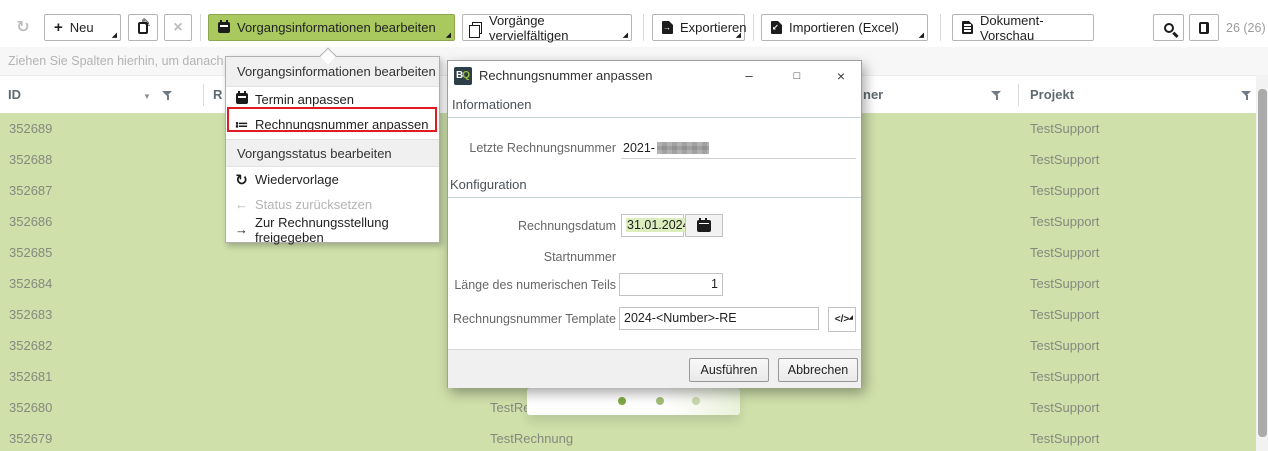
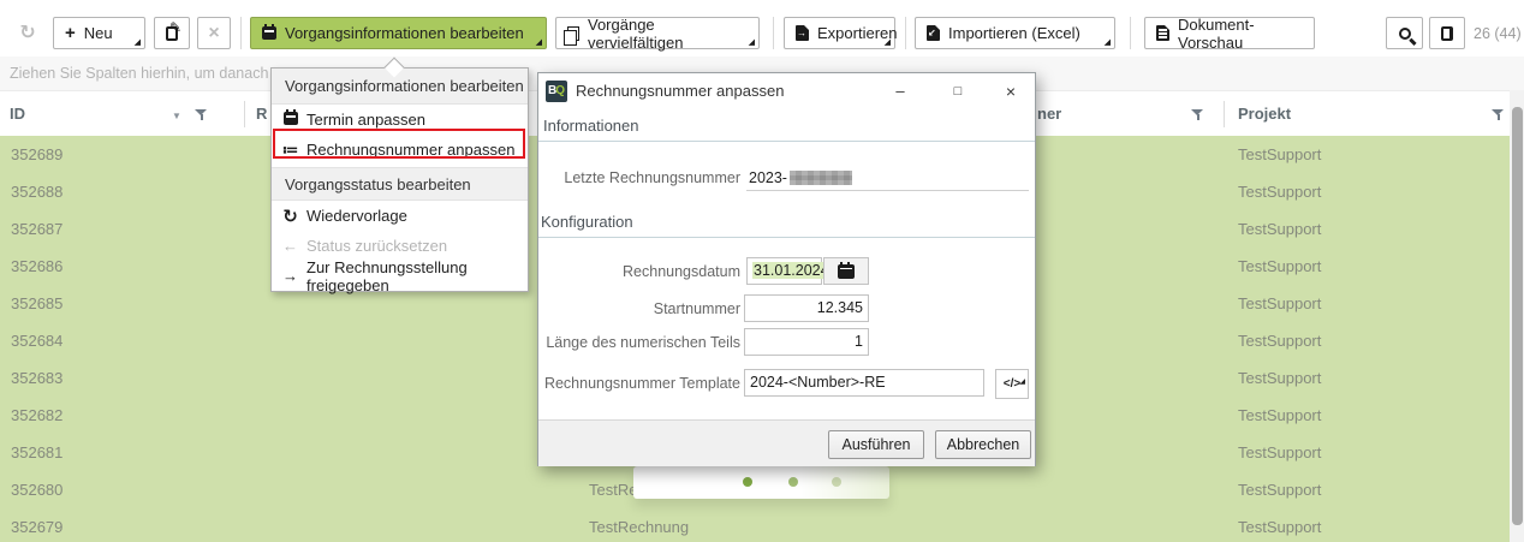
  ↻
  +
  Neu
  ×
  Vorgangsinformationen bearbeiten
  Vorgänge vervielfältigen
  →
  Exportieren
  ↙
  Importieren (Excel)
  Dokument-Vorschau
- 26 (26)
+ 26 (44)
  Ziehen Sie Spalten hierhin, um danach
  ID
  ▼
  R
  ner
  Projekt
  352689
  TestSupport
  352688
  TestSupport
  352687
  TestSupport
  352686
  TestSupport
  352685
  TestSupport
  352684
  TestSupport
  352683
  TestSupport
  352682
  TestSupport
  352681
  TestSupport
  352680
  TestSupport
  352679
  TestRechnung
  TestSupport
  Vorgangsinformationen bearbeiten
  Termin anpassen
  ≔
  Rechnungsnummer anpassen
  Vorgangsstatus bearbeiten
  ↻
  Wiedervorlage
  ←
  Status zurücksetzen
  →
  Zur Rechnungsstellung freigegeben
  BQ
  Rechnungsnummer anpassen
  –
  □
  ×
  Informationen
  Letzte Rechnungsnummer
- 2021-
+ 2023-
  Konfiguration
  Rechnungsdatum
  31.01.202
  Startnummer
+ 12.345
  Länge des numerischen Teils
  1
  Rechnungsnummer Template
  2024-<Number>-RE
  </>
  Ausführen
  Abbrechen
